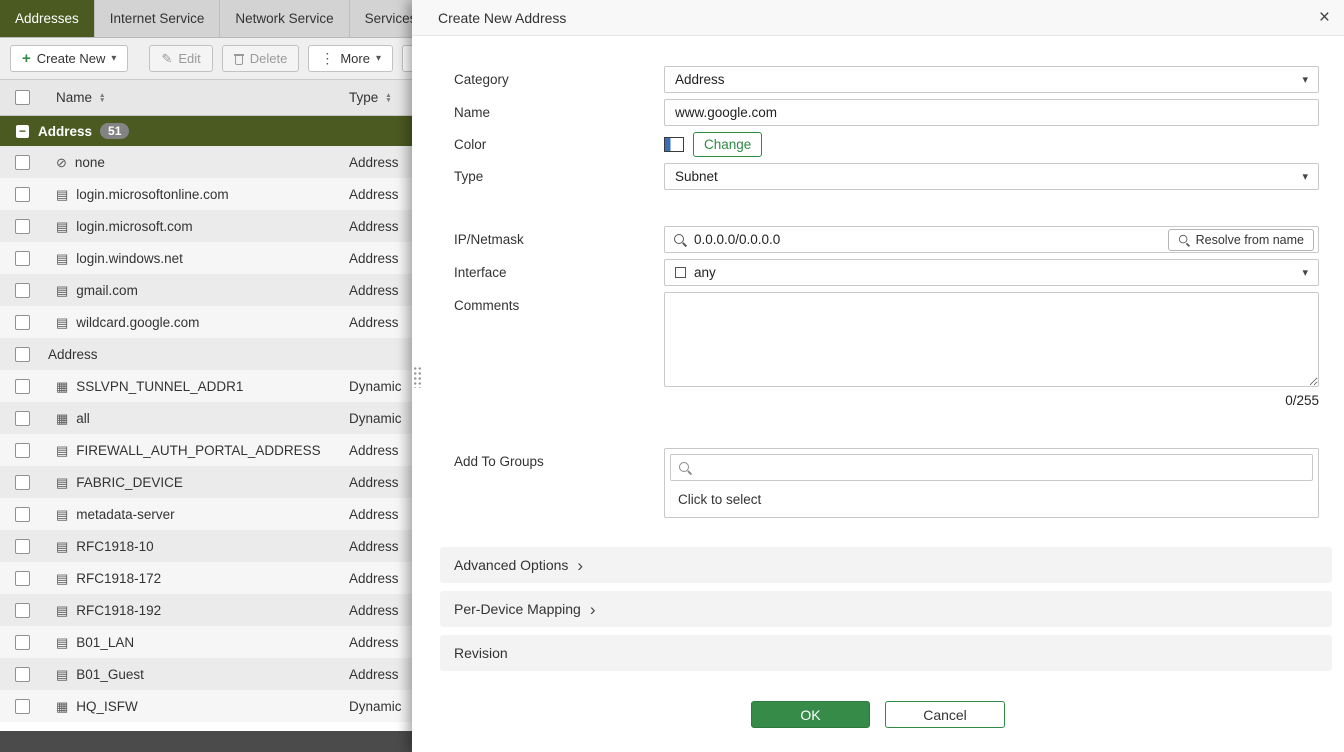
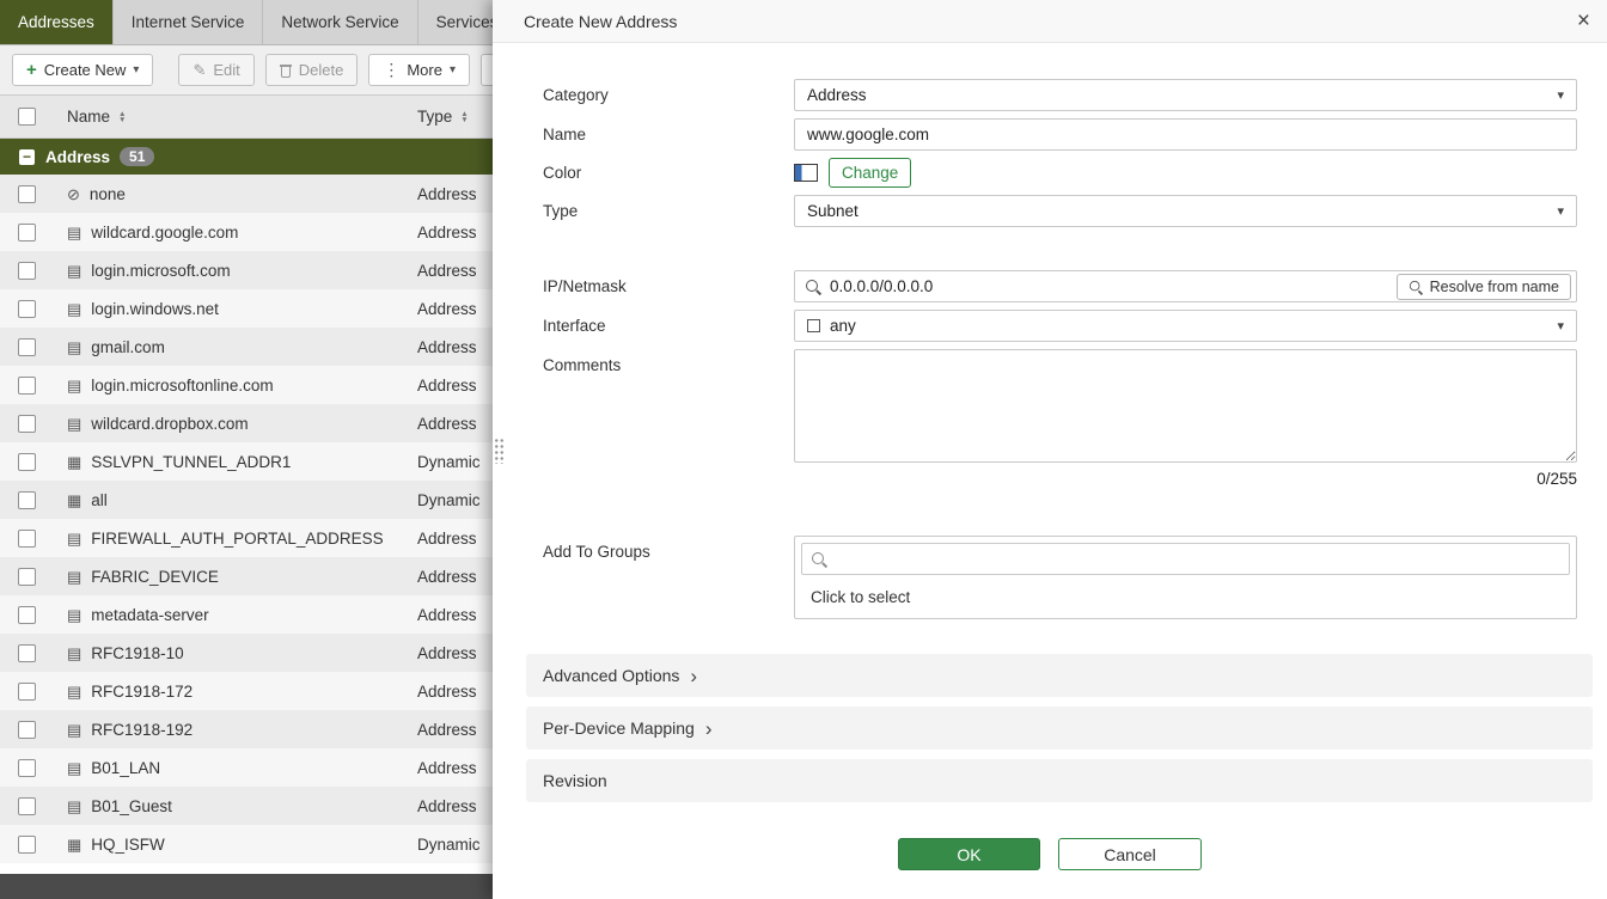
  Addresses
  Internet Service
  Network Service
  Service
  +
  Create New
  ▾
  ✎
  Edit
  Delete
  ⋮
  More
  ▾
  Name
  Type
  −
  Address
  51
  none
  Address
- login.microsoftonline.com
+ wildcard.google.com
  Address
  login.microsoft.com
  Address
  login.windows.net
  Address
  gmail.com
  Address
- wildcard.google.com
+ login.microsoftonline.com
  Address
+ wildcard.dropbox.com
  Address
  SSLVPN_TUNNEL_ADDR1
  Dynamic
  all
  Dynamic
  FIREWALL_AUTH_PORTAL_ADDRESS
  Address
  FABRIC_DEVICE
  Address
  metadata-server
  Address
  RFC1918-10
  Address
  RFC1918-172
  Address
  RFC1918-192
  Address
  B01_LAN
  Address
  B01_Guest
  Address
  HQ_ISFW
  Dynamic
  Create New Address
  ×
  Category
  Address
  ▾
  Name
  www.google.com
  Color
  Change
  Type
  Subnet
  ▾
  IP/Netmask
  0.0.0.0/0.0.0.0
  Resolve from name
  Interface
  any
  ▾
  Comments
  0/255
  Add To Groups
  Click to select
  Advanced Options
  ›
  Per-Device Mapping
  ›
  Revision
  OK
  Cancel
